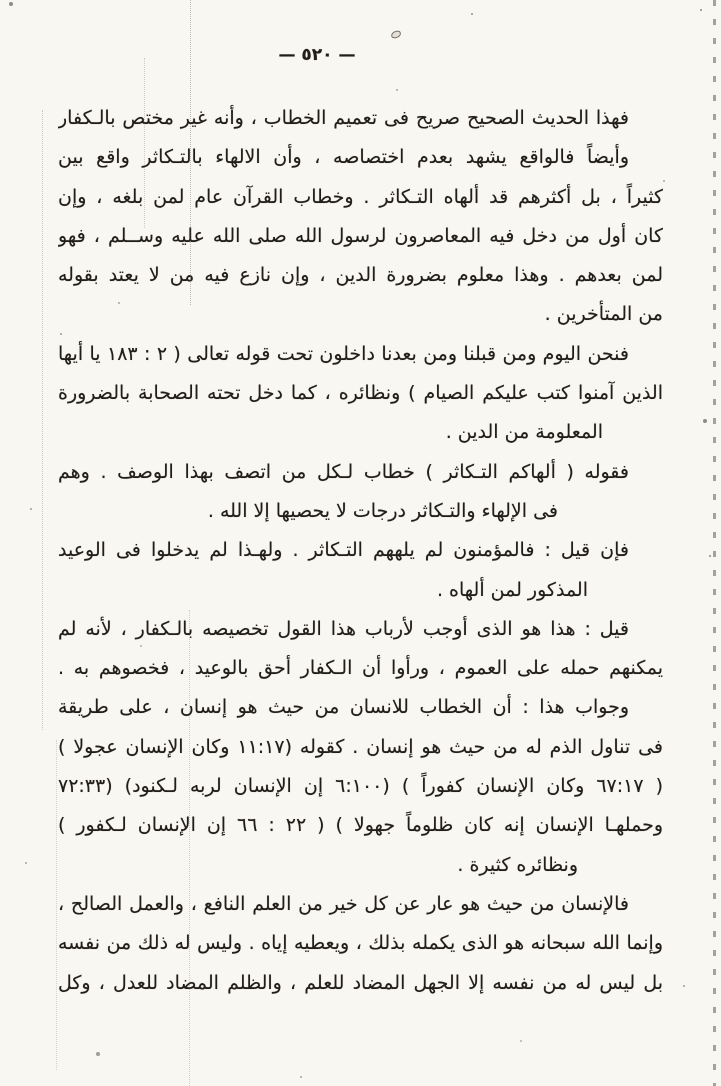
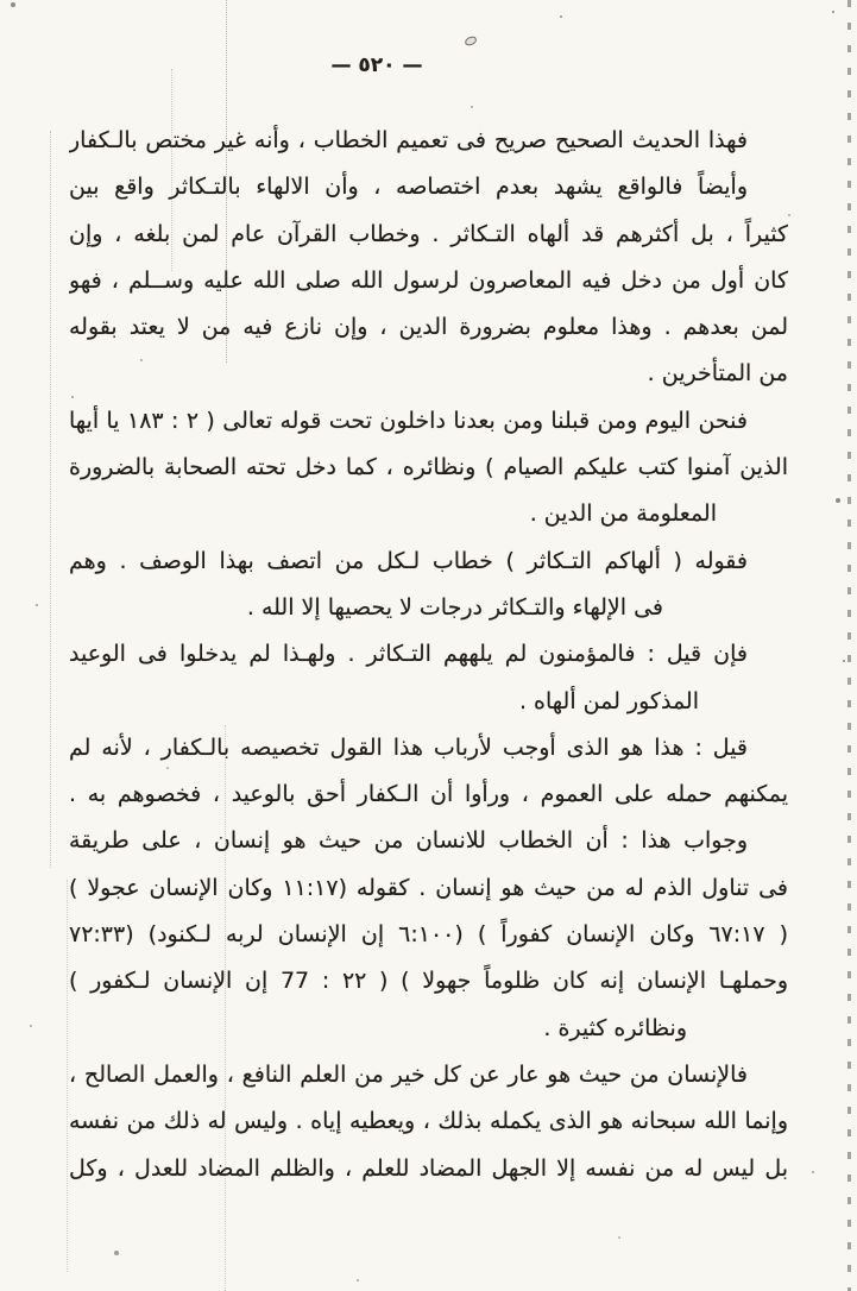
  — ٥٢٠ —
  فهذا الحديث الصحيح صريح فى تعميم الخطاب ، وأنه غير مختص بالـكفار
  وأيضاً فالواقع يشهد بعدم اختصاصه ، وأن الالهاء بالتـكاثر واقع بين
  كثيراً ، بل أكثرهم قد ألهاه التـكاثر . وخطاب القرآن عام لمن بلغه ، وإن
  كان أول من دخل فيه المعاصرون لرسول الله صلى الله عليه وســلم ، فهو
  لمن بعدهم . وهذا معلوم بضرورة الدين ، وإن نازع فيه من لا يعتد بقوله
  من المتأخرين .
  فنحن اليوم ومن قبلنا ومن بعدنا داخلون تحت قوله تعالى ( ٢ : ١٨٣ يا أيها
  الذين آمنوا كتب عليكم الصيام ) ونظائره ، كما دخل تحته الصحابة بالضرورة
  المعلومة من الدين .
  فقوله ( ألهاكم التـكاثر ) خطاب لـكل من اتصف بهذا الوصف . وهم
  فى الإلهاء والتـكاثر درجات لا يحصيها إلا الله .
  فإن قيل : فالمؤمنون لم يلههم التـكاثر . ولهـذا لم يدخلوا فى الوعيد
  المذكور لمن ألهاه .
  قيل : هذا هو الذى أوجب لأرباب هذا القول تخصيصه بالـكفار ، لأنه لم
  يمكنهم حمله على العموم ، ورأوا أن الـكفار أحق بالوعيد ، فخصوهم به .
  وجواب هذا : أن الخطاب للانسان من حيث هو إنسان ، على طريقة
  فى تناول الذم له من حيث هو إنسان . كقوله (١١:١٧ وكان الإنسان عجولا )
  ( ٦٧:١٧ وكان الإنسان كفوراً ) (٦:١٠٠ إن الإنسان لربه لـكنود) (٧٢:٣٣
- وحملهـا الإنسان إنه كان ظلوماً جهولا ) ( ٢٢ : ٦٦ إن الإنسان لـكفور )
+ وحملهـا الإنسان إنه كان ظلوماً جهولا ) ( ٢٢ : 77 إن الإنسان لـكفور )
  ونظائره كثيرة .
  فالإنسان من حيث هو عار عن كل خير من العلم النافع ، والعمل الصالح ،
  وإنما الله سبحانه هو الذى يكمله بذلك ، ويعطيه إياه . وليس له ذلك من نفسه
  بل ليس له من نفسه إلا الجهل المضاد للعلم ، والظلم المضاد للعدل ، وكل
